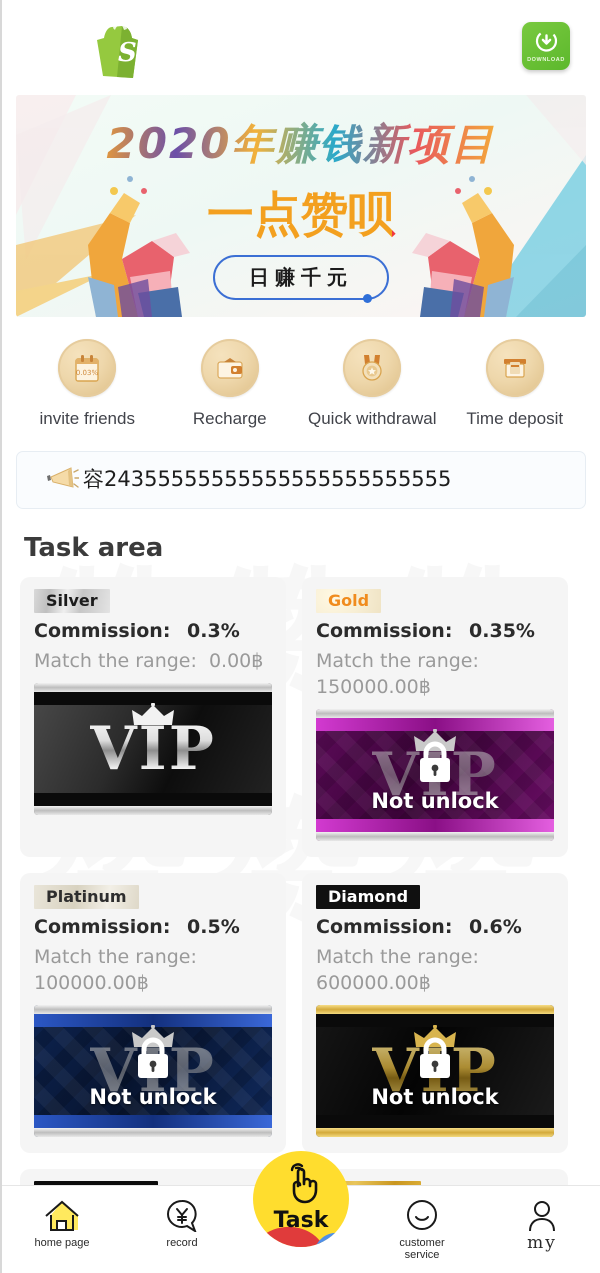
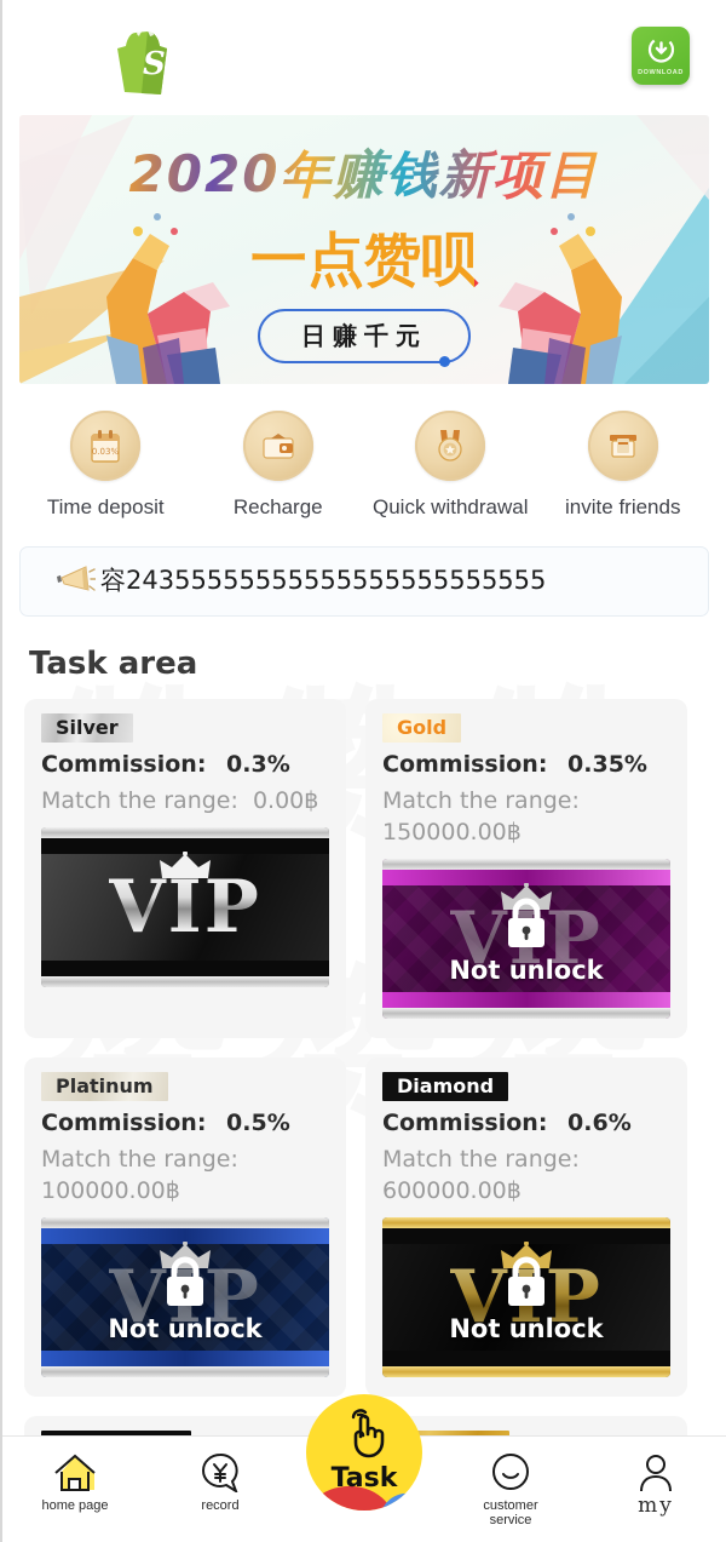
  赞赞赞
  S
  2020年赚钱新项目
  一点赞呗
  日赚千元
  0.03%
- invite friends
+ Time deposit
  Recharge
  Quick withdrawal
- Time deposit
+ invite friends
  容24355555555555555555555555
  Task area
  Silver
  Commission: 0.3%
  Match the range: 0.00฿
  VIP
  Gold
  Commission: 0.35%
  Match the range:
  150000.00฿
  Not unlock
  Platinum
  Commission: 0.5%
  Match the range:
  100000.00฿
  Not unlock
  Diamond
  Commission: 0.6%
  Match the range:
  600000.00฿
  Not unlock
  home page
  record
  customer
  service
  my
  Task
